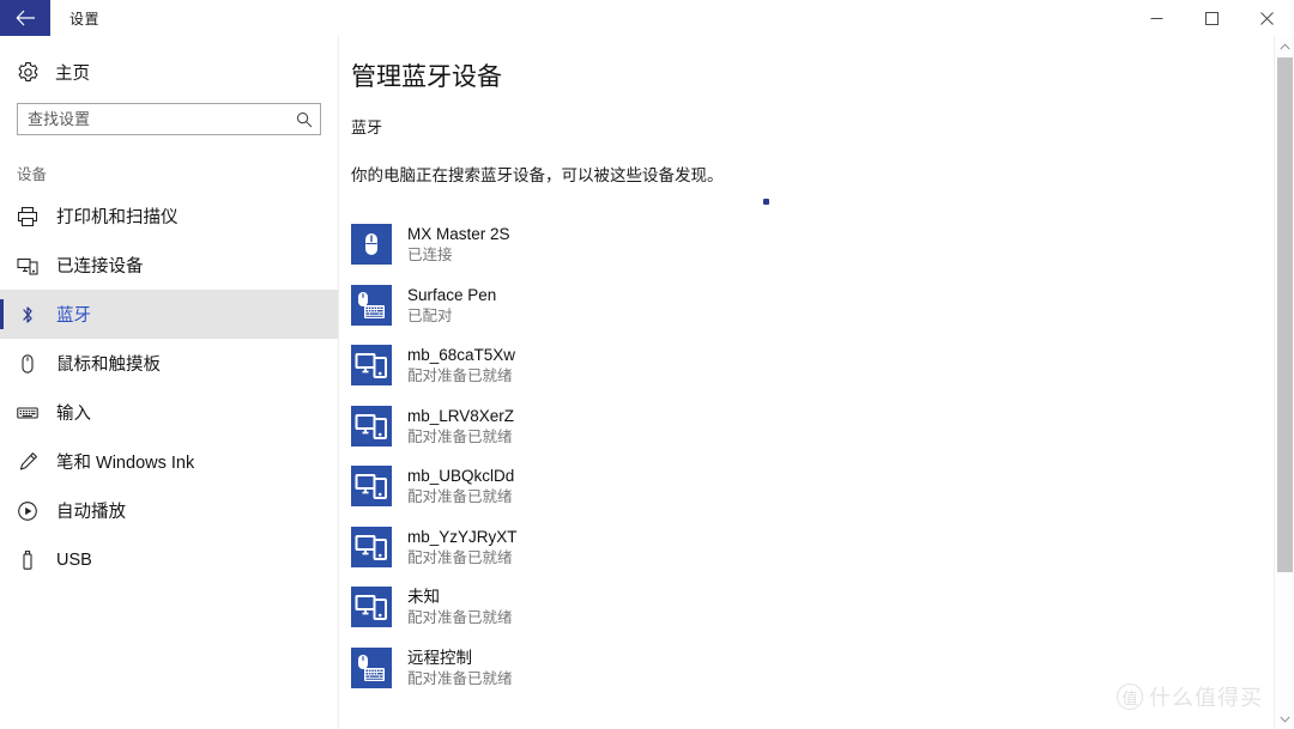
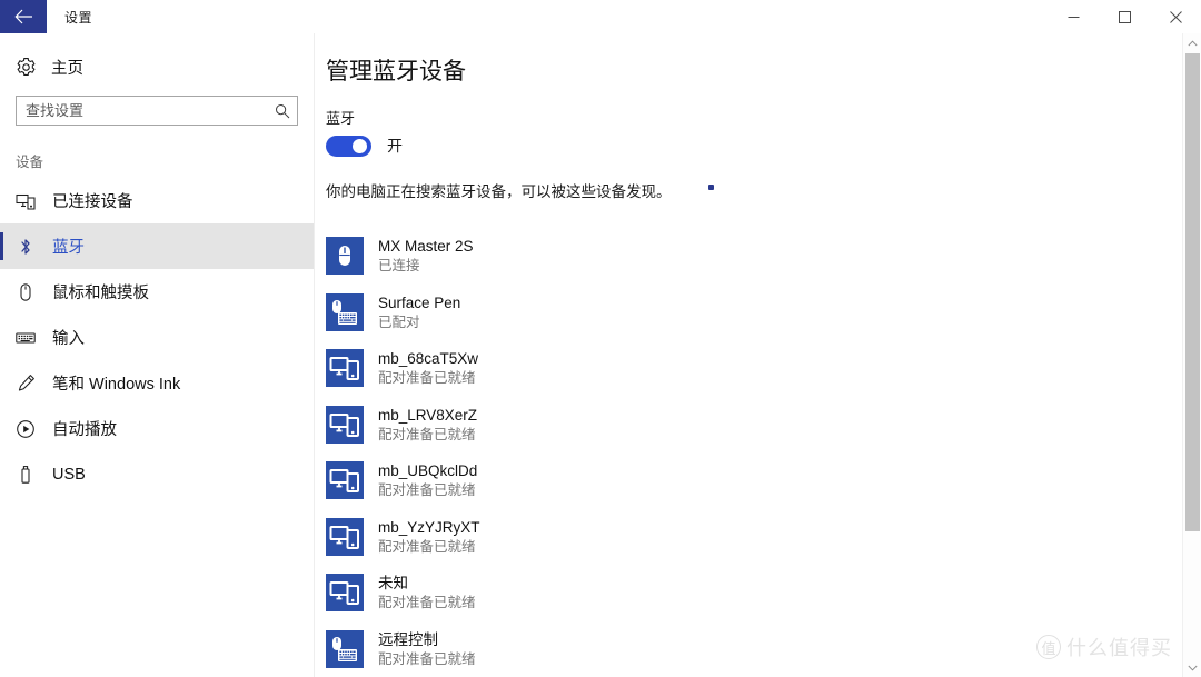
  设置
  主页
  查找设置
  设备
- 打印机和扫描仪
  已连接设备
  蓝牙
  鼠标和触摸板
  输入
  笔和 Windows Ink
  自动播放
  USB
  管理蓝牙设备
  蓝牙
+ 开
  你的电脑正在搜索蓝牙设备，可以被这些设备发现。
  MX Master 2S
  已连接
  Surface Pen
  已配对
  mb_68caT5Xw
  配对准备已就绪
  mb_LRV8XerZ
  配对准备已就绪
  mb_UBQkclDd
  配对准备已就绪
  mb_YzYJRyXT
  配对准备已就绪
  未知
  配对准备已就绪
  远程控制
  配对准备已就绪
  值
  什么值得买
